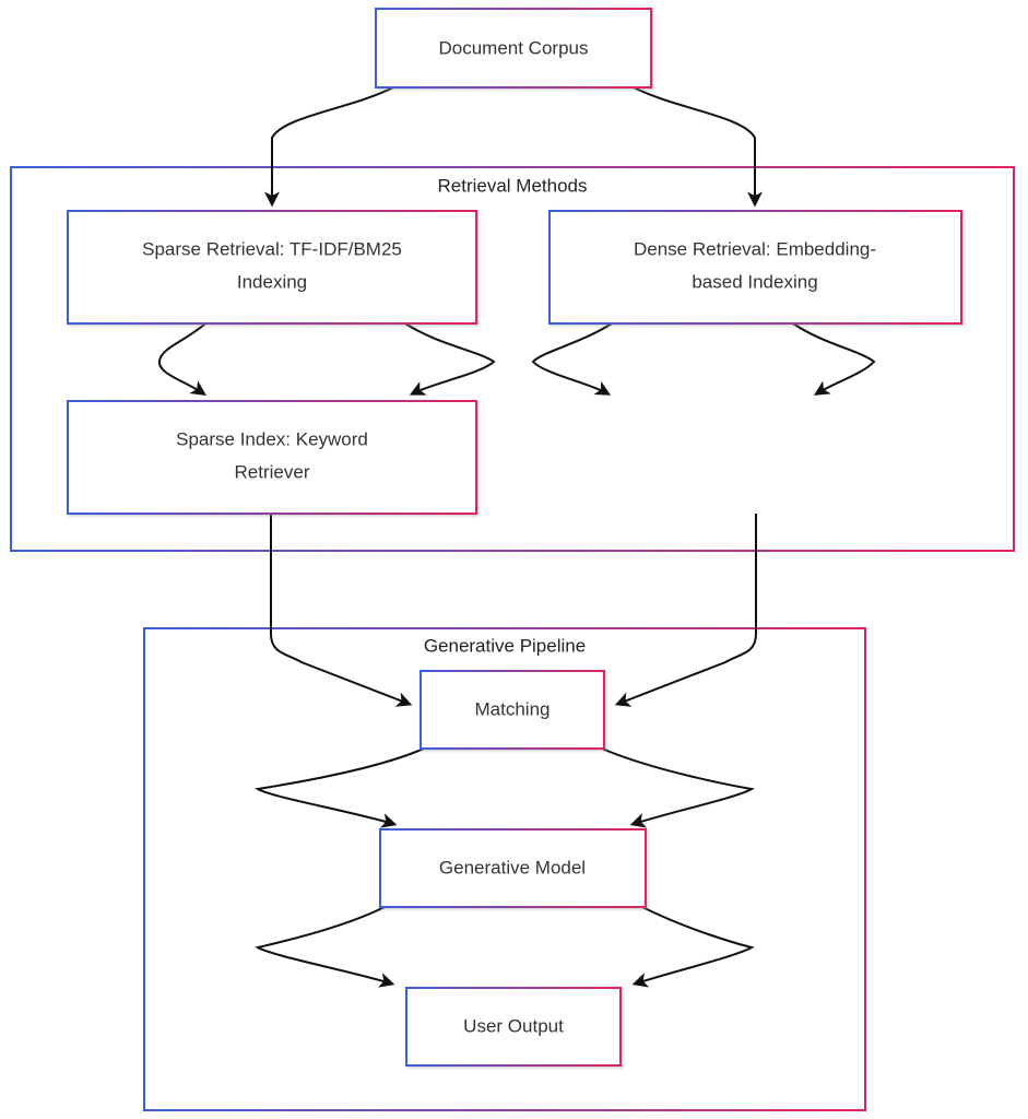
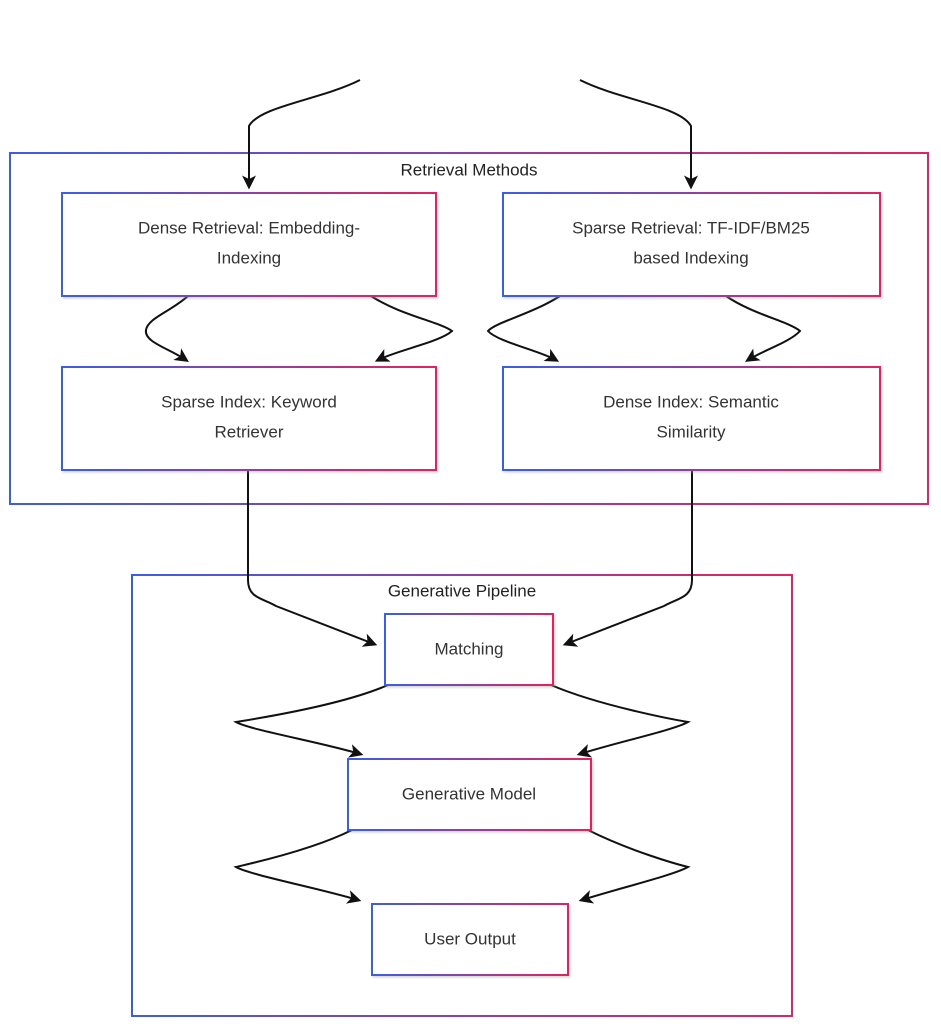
  Retrieval Methods
  Generative Pipeline
- Document Corpus
- Sparse Retrieval: TF-IDF/BM25
+ Dense Retrieval: Embedding-
  Indexing
- Dense Retrieval: Embedding-
+ Sparse Retrieval: TF-IDF/BM25
  based Indexing
  Sparse Index: Keyword
  Retriever
+ Dense Index: Semantic
+ Similarity
  Matching
  Generative Model
  User Output
